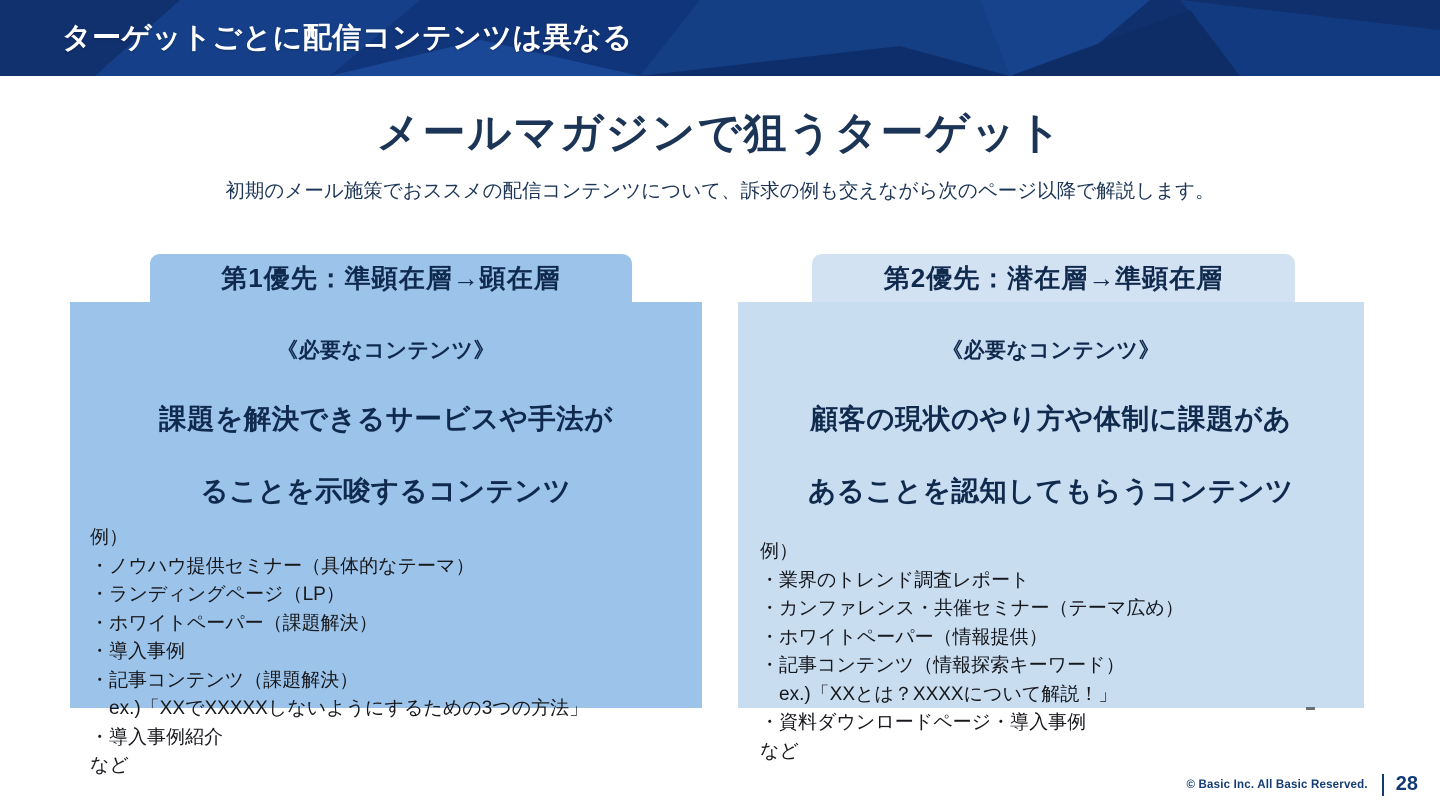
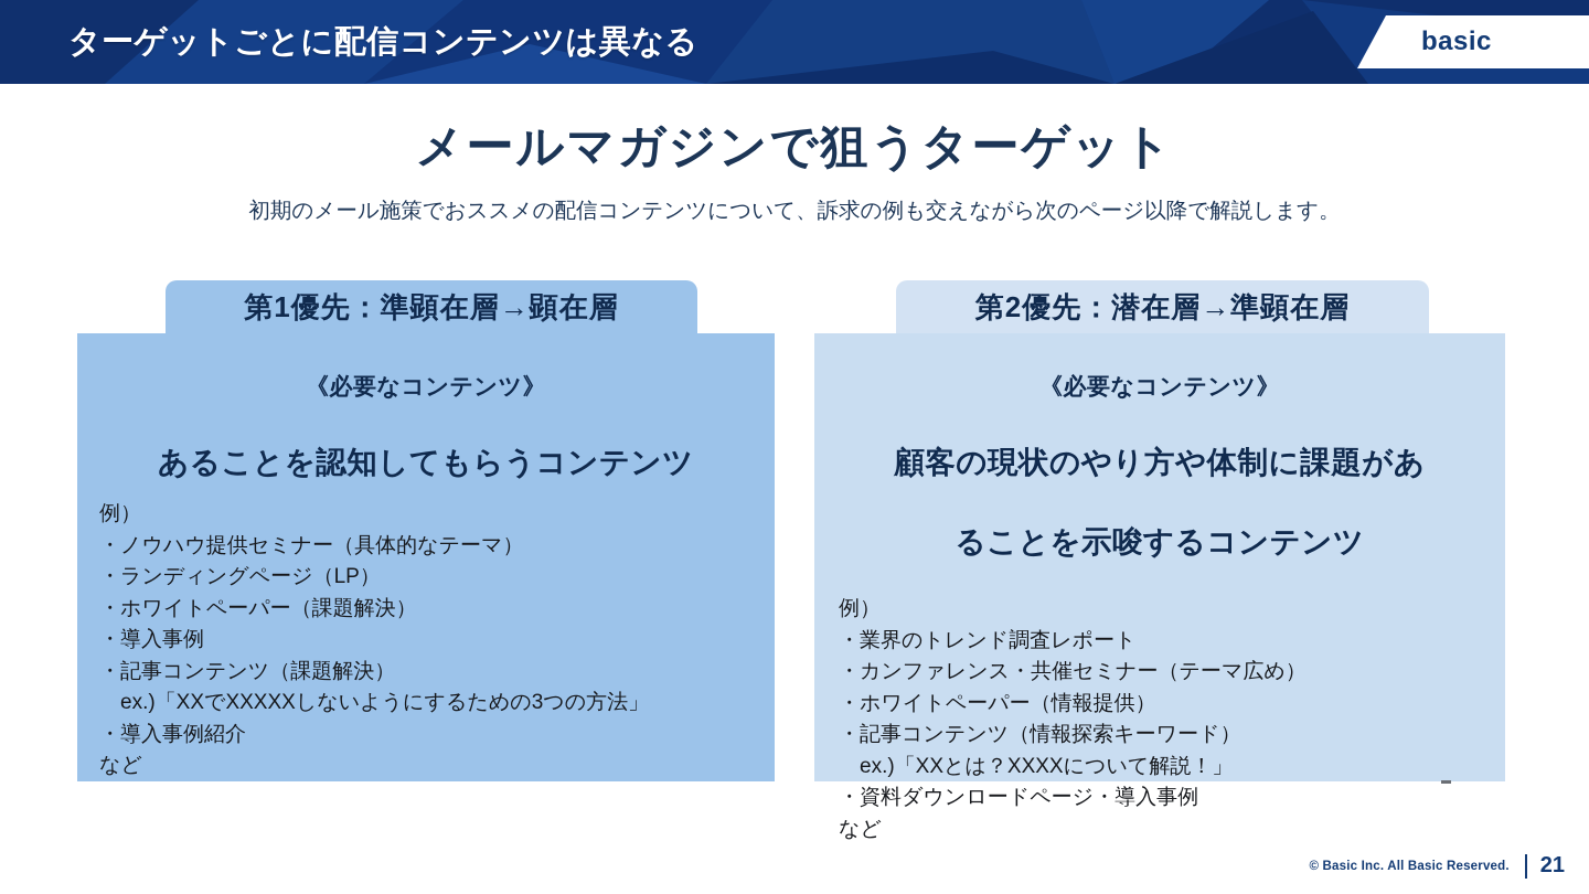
  ターゲットごとに配信コンテンツは異なる
+ basic
  メールマガジンで狙うターゲット
  初期のメール施策でおススメの配信コンテンツについて、訴求の例も交えながら次のページ以降で解説します。
  第1優先：準顕在層→顕在層
  《必要なコンテンツ》
- 課題を解決できるサービスや手法が
- ることを示唆するコンテンツ
+ あることを認知してもらうコンテンツ
  例）
  ・ノウハウ提供セミナー（具体的なテーマ）
  ・ランディングページ（LP）
  ・ホワイトペーパー（課題解決）
  ・導入事例
  ・記事コンテンツ（課題解決）
  ex.)「XXでXXXXXしないようにするための3つの方法」
  ・導入事例紹介
  など
  第2優先：潜在層→準顕在層
  《必要なコンテンツ》
  顧客の現状のやり方や体制に課題があ
- あることを認知してもらうコンテンツ
+ ることを示唆するコンテンツ
  例）
  ・業界のトレンド調査レポート
  ・カンファレンス・共催セミナー（テーマ広め）
  ・ホワイトペーパー（情報提供）
  ・記事コンテンツ（情報探索キーワード）
  ex.)「XXとは？XXXXについて解説！」
  ・資料ダウンロードページ・導入事例
  など
  © Basic Inc. All Basic Reserved.
- 28
+ 21
